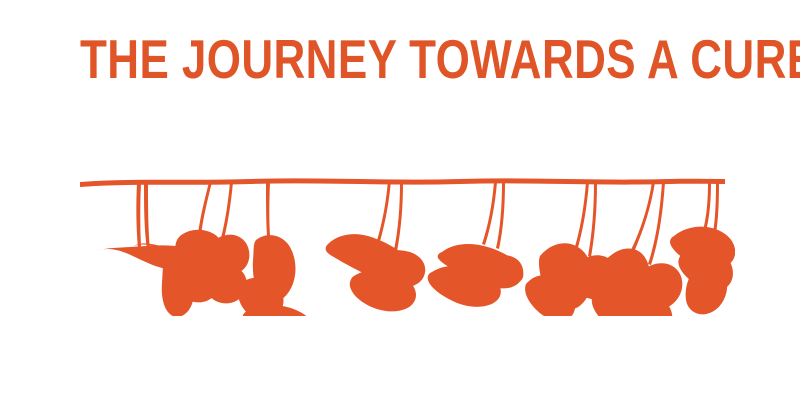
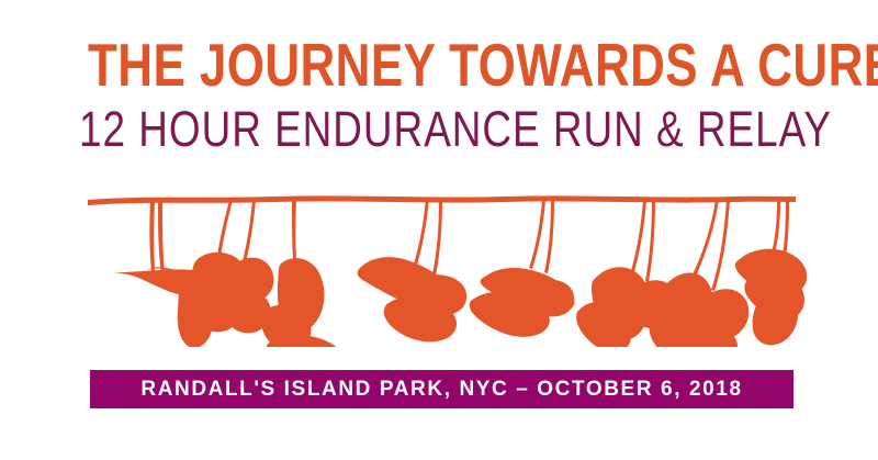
  THE JOURNEY TOWARDS A CUR
+ 12 HOUR ENDURANCE RUN & RELAY
+ RANDALL'S ISLAND PARK, NYC – OCTOBER 6, 2018
